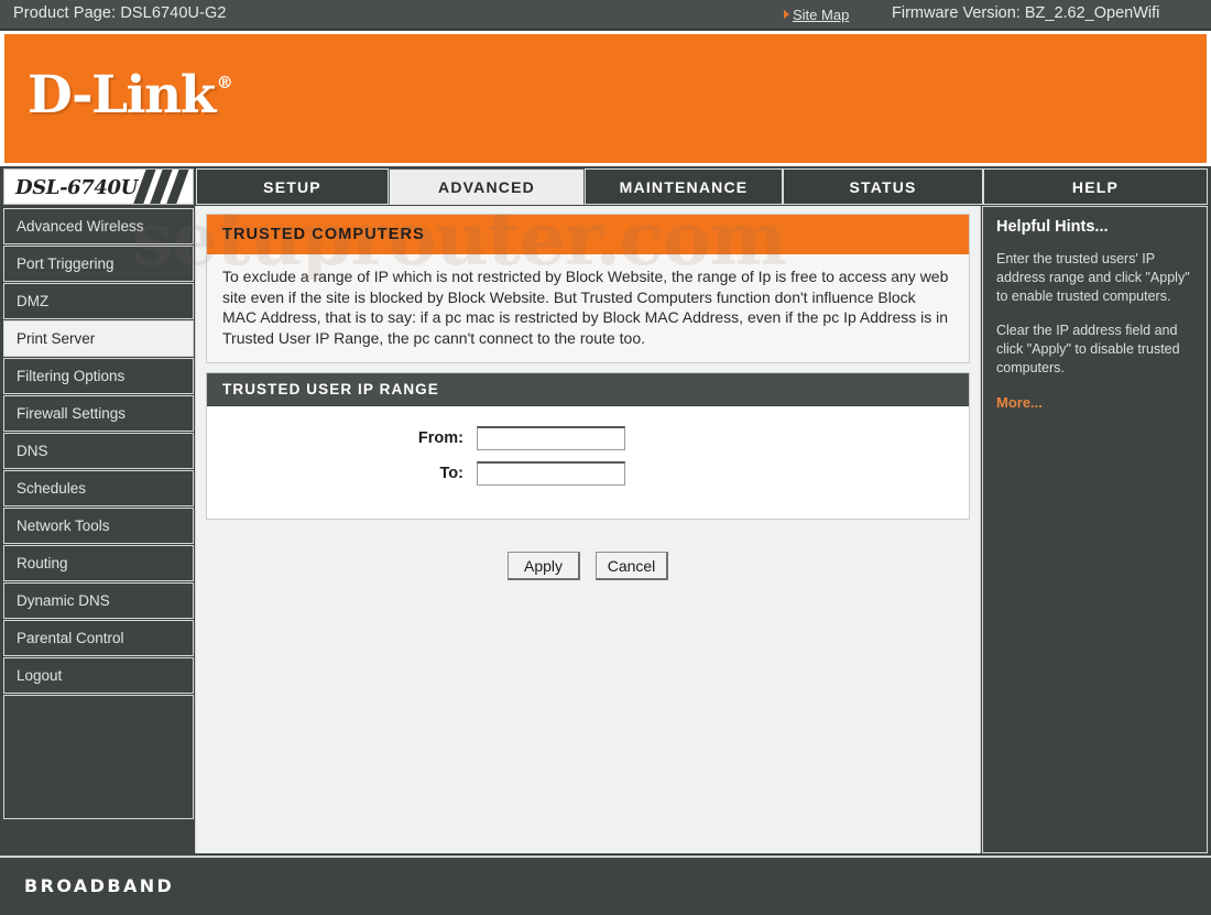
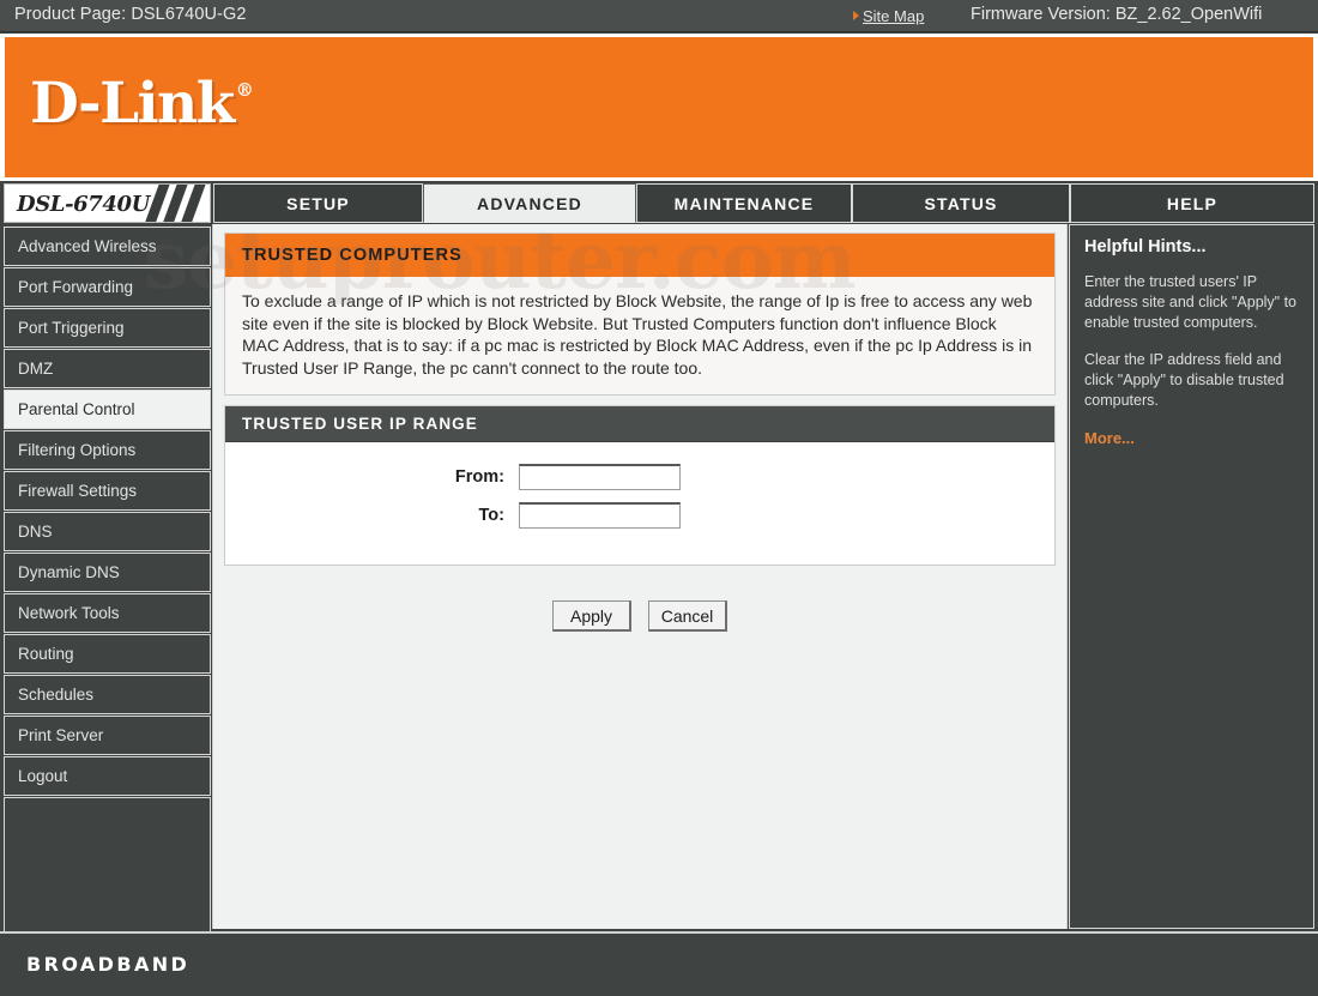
  Product Page: DSL6740U-G2
  Site Map
  Firmware Version: BZ_2.62_OpenWifi
  D-Link®
  setuprouter.com
  DSL-6740U
  SETUP
  ADVANCED
  MAINTENANCE
  STATUS
  HELP
  Advanced Wireless
+ Port Forwarding
  Port Triggering
  DMZ
- Print Server
+ Parental Control
  Filtering Options
  Firewall Settings
  DNS
- Schedules
+ Dynamic DNS
  Network Tools
  Routing
- Dynamic DNS
+ Schedules
- Parental Control
+ Print Server
  Logout
  TRUSTED COMPUTERS
  To exclude a range of IP which is not restricted by Block Website, the range of Ip is free to access any web site even if the site is blocked by Block Website. But Trusted Computers function don't influence Block MAC Address, that is to say: if a pc mac is restricted by Block MAC Address, even if the pc Ip Address is in Trusted User IP Range, the pc cann't connect to the route too.
  TRUSTED USER IP RANGE
  From:
  To:
  Apply
  Cancel
  Helpful Hints...
- Enter the trusted users' IP address range and click "Apply" to enable trusted computers.
+ Enter the trusted users' IP address site and click "Apply" to enable trusted computers.
  Clear the IP address field and click "Apply" to disable trusted computers.
  More...
  BROADBAND
